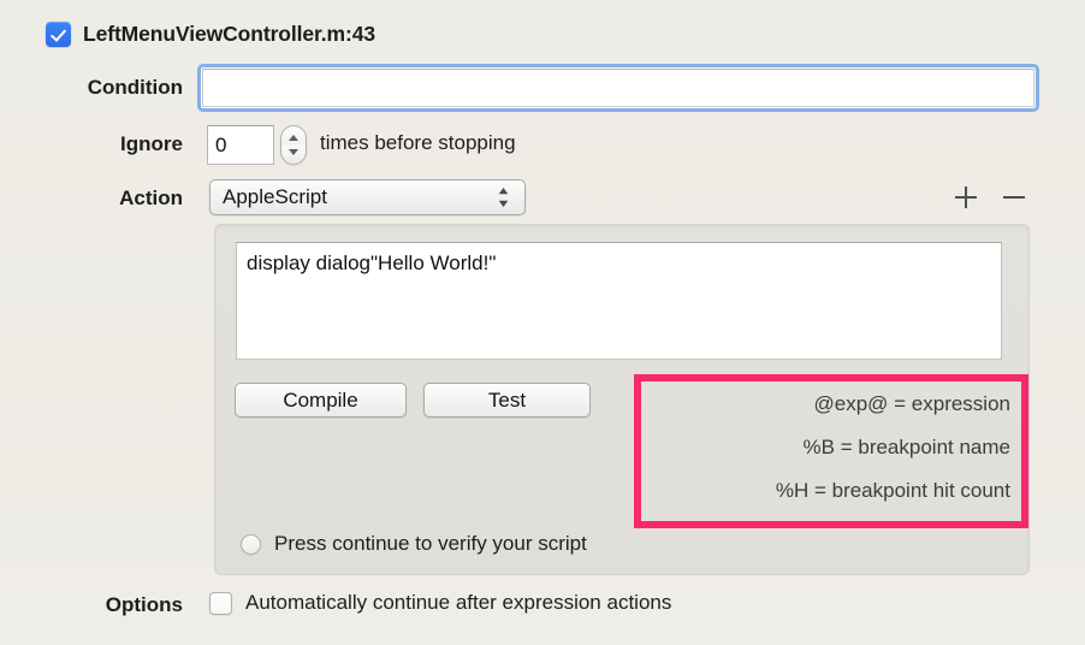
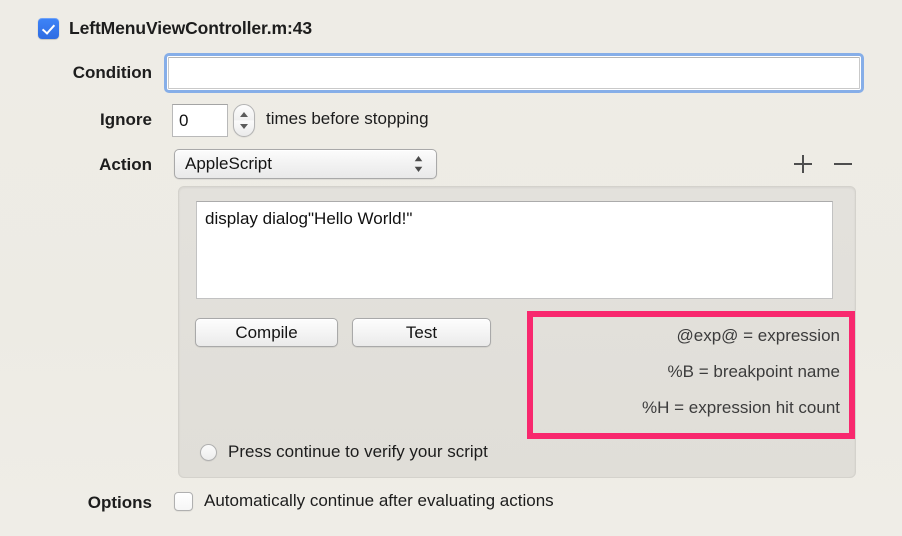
  LeftMenuViewController.m:43
  Condition
  Ignore
  0
  times before stopping
  Action
  AppleScript
  display dialog"Hello World!"
  Compile
  Test
  @exp@ = expression
  %B = breakpoint name
- %H = breakpoint hit count
+ %H = expression hit count
  Press continue to verify your script
  Options
- Automatically continue after expression actions
+ Automatically continue after evaluating actions
